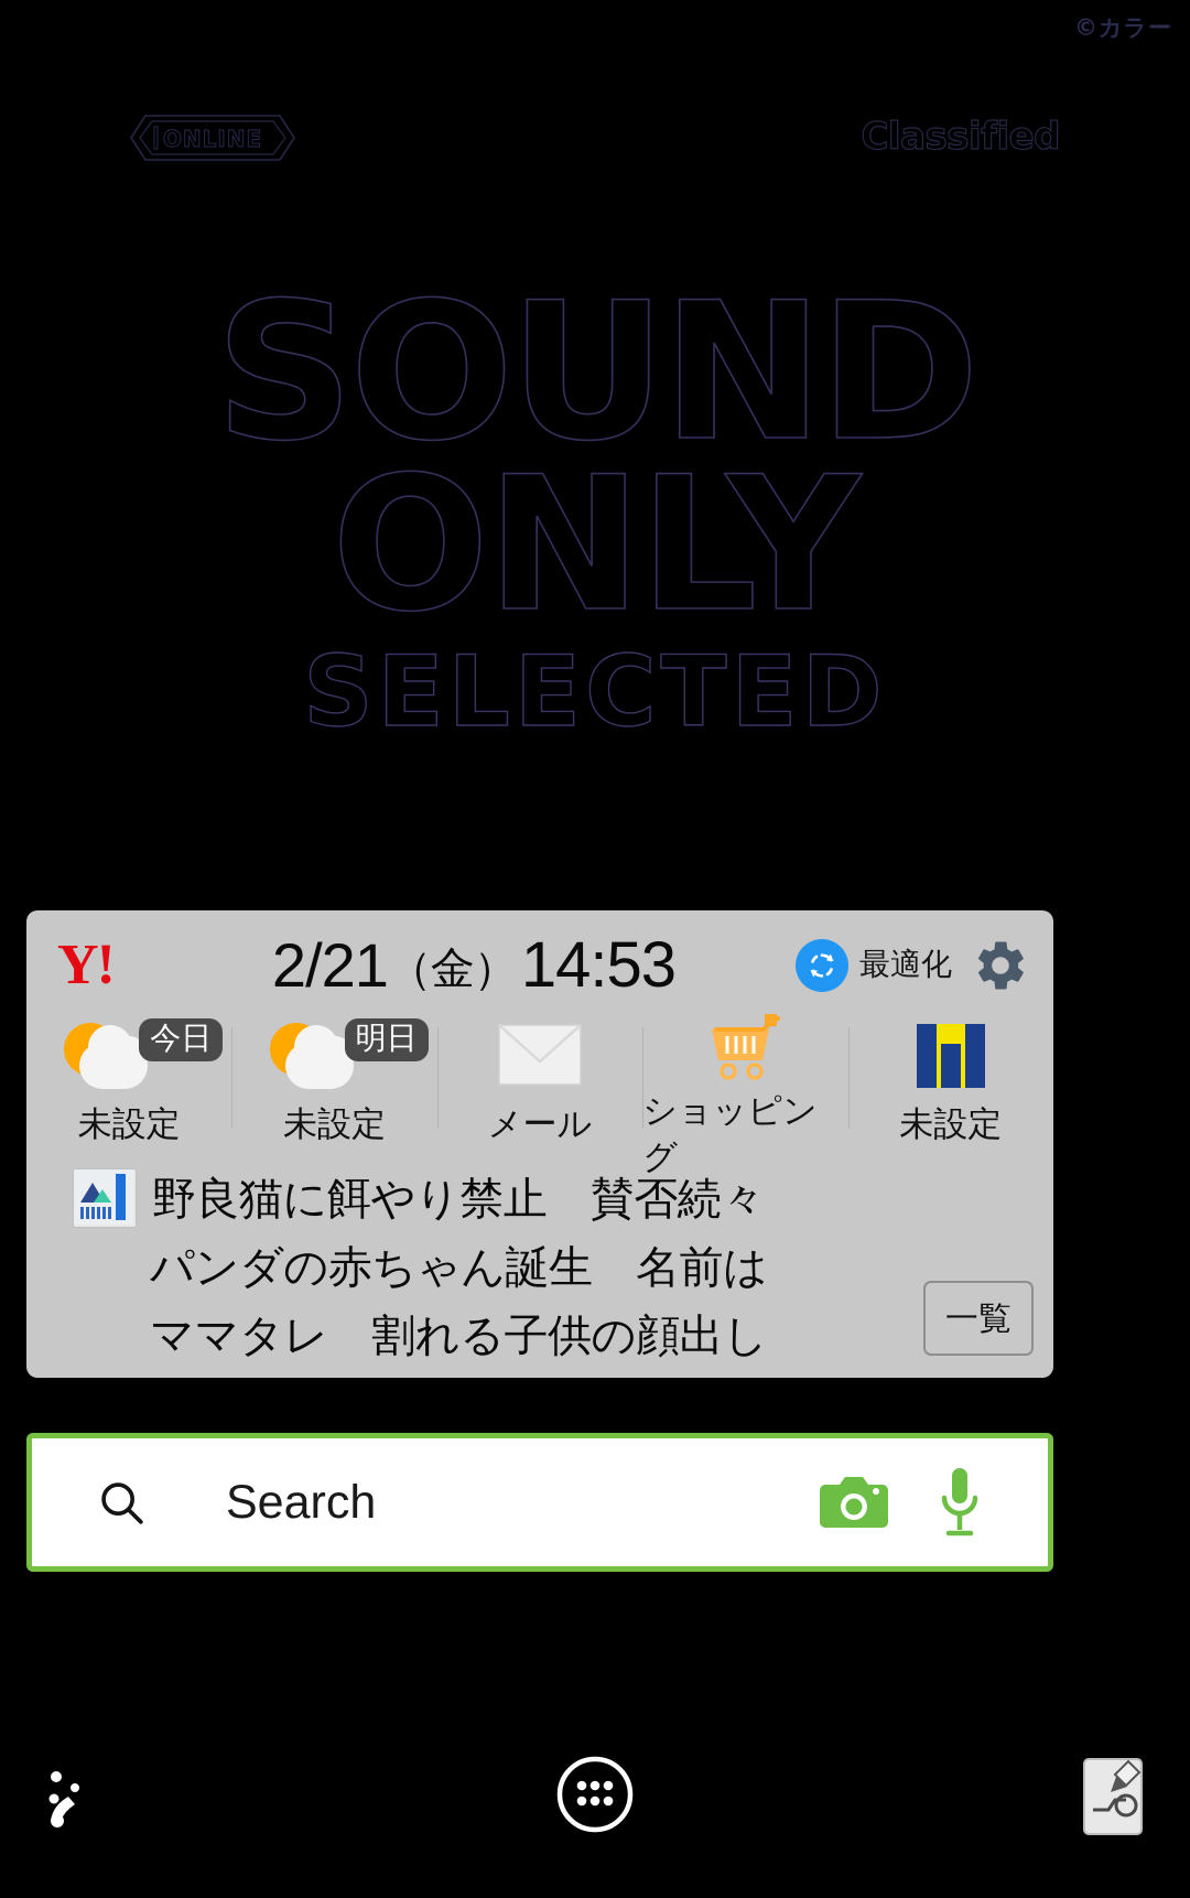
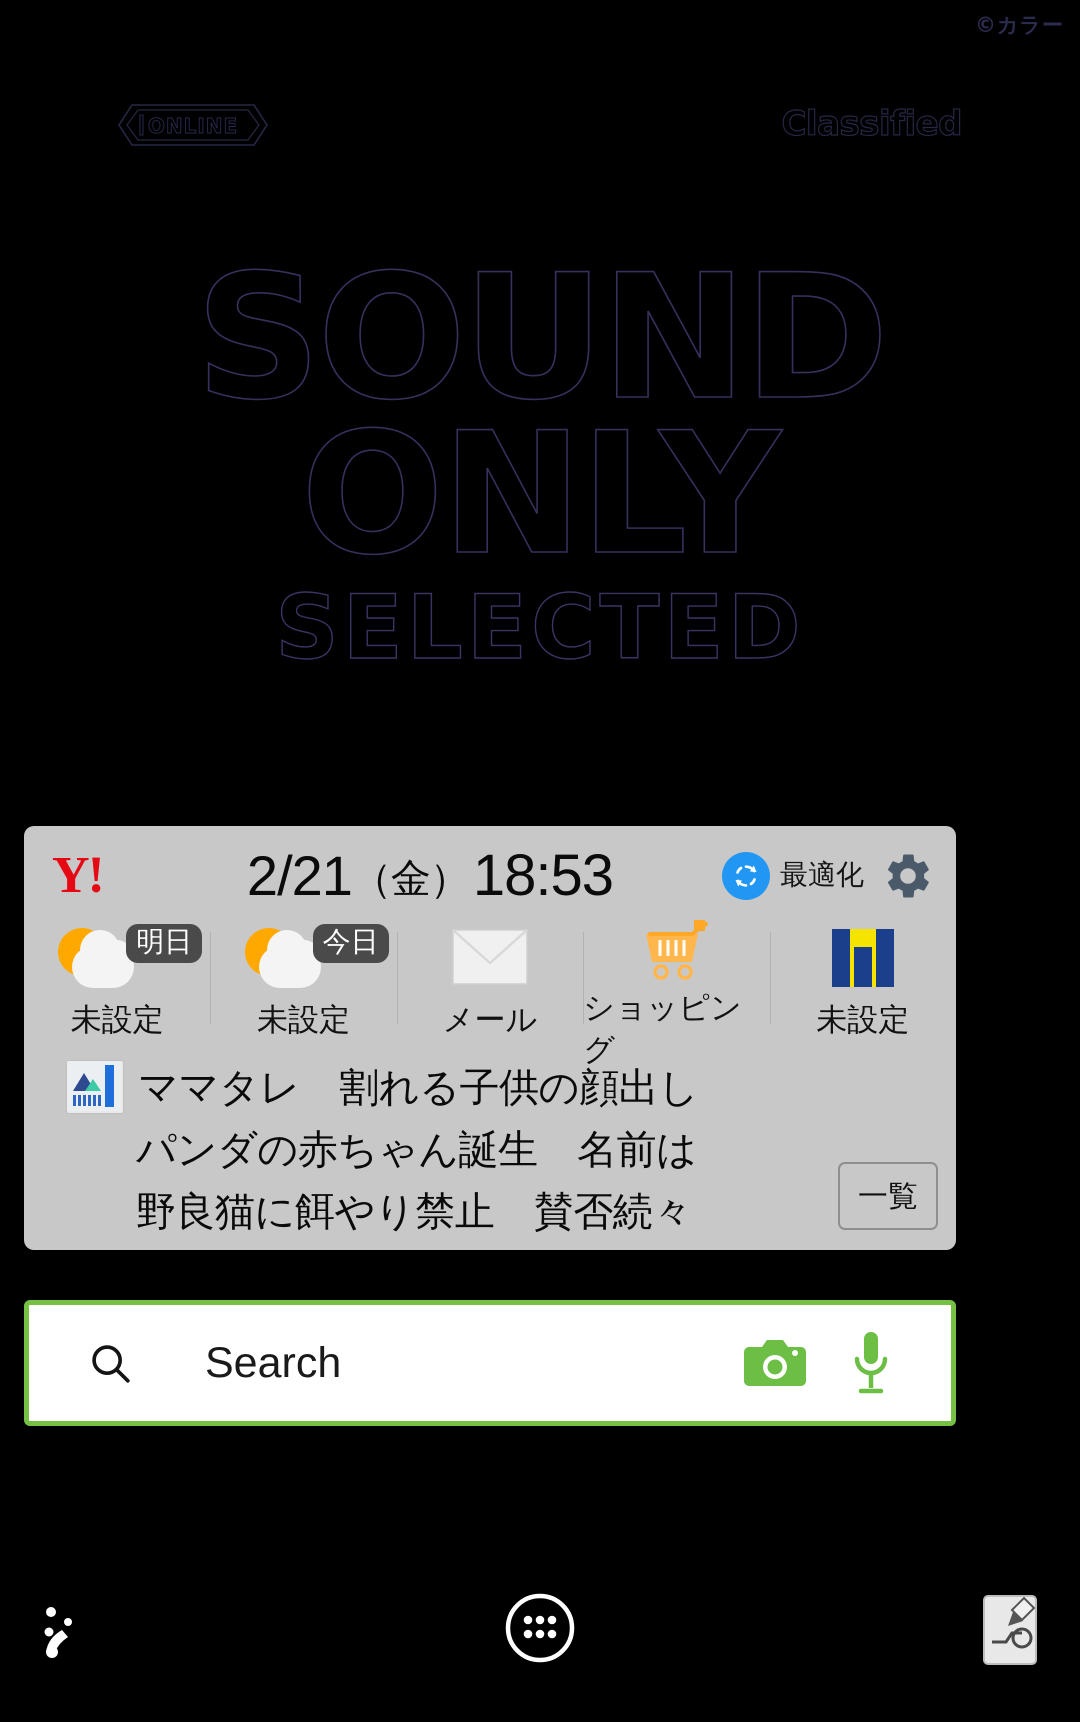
  ©カラー
  ONLINE
  Classified
  SOUND
  ONLY
  SELECTED
  Y!
- 2/21（金）14:53
+ 2/21（金）18:53
  最適化
- 今日
+ 明日
  未設定
- 明日
+ 今日
  未設定
  メール
  ショッピング
  未設定
- 野良猫に餌やり禁止 賛否続々
+ ママタレ 割れる子供の顔出し
  パンダの赤ちゃん誕生 名前は
- ママタレ 割れる子供の顔出し
+ 野良猫に餌やり禁止 賛否続々
  一覧
  Search
